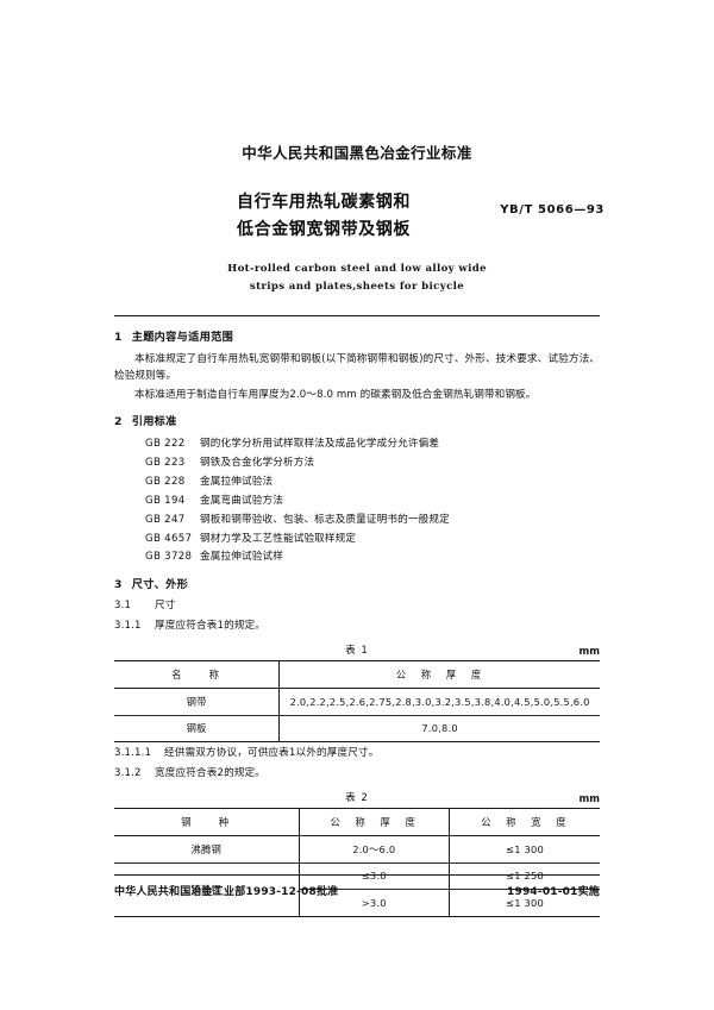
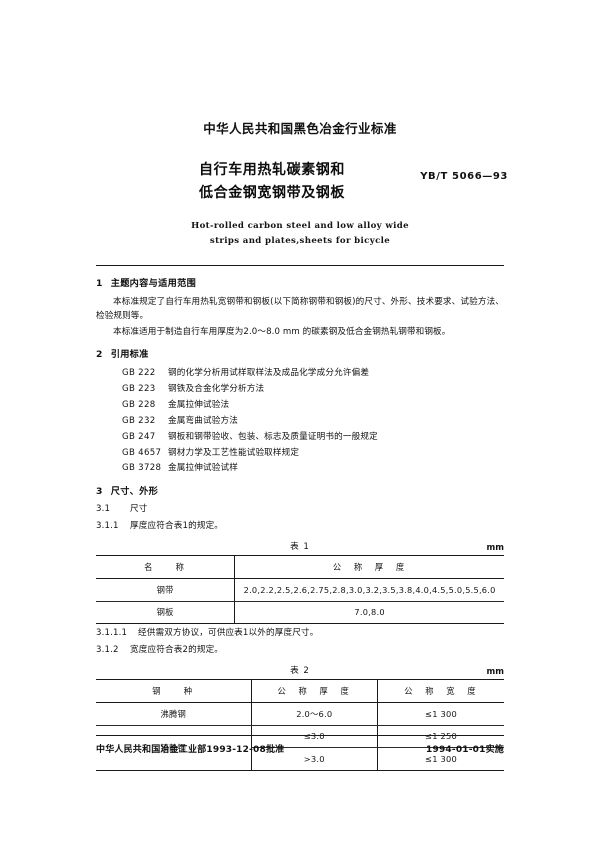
  中华人民共和国黑色冶金行业标准
  自行车用热轧碳素钢和
  低合金钢宽钢带及钢板
  YB/T 5066—93
  Hot-rolled carbon steel and low alloy wide
  strips and plates,sheets for bicycle
  1 主题内容与适用范围
  本标准规定了自行车用热轧宽钢带和钢板(以下简称钢带和钢板)的尺寸、外形、技术要求、试验方法、检验规则等。
  本标准适用于制造自行车用厚度为2.0～8.0 mm 的碳素钢及低合金钢热轧钢带和钢板。
  2 引用标准
  GB 222 钢的化学分析用试样取样法及成品化学成分允许偏差
  GB 223 钢铁及合金化学分析方法
  GB 228 金属拉伸试验法
- GB 194 金属弯曲试验方法
+ GB 232 金属弯曲试验方法
  GB 247 钢板和钢带验收、包装、标志及质量证明书的一般规定
  GB 4657 钢材力学及工艺性能试验取样规定
  GB 3728 金属拉伸试验试样
  3 尺寸、外形
  3.1 尺寸
  3.1.1 厚度应符合表1的规定。
  表 1
  mm
  名 称	公 称 厚 度
  钢带	2.0,2.2,2.5,2.6,2.75,2.8,3.0,3.2,3.5,3.8,4.0,4.5,5.0,5.5,6.0
  钢板	7.0,8.0
  3.1.1.1 经供需双方协议，可供应表1以外的厚度尺寸。
  3.1.2 宽度应符合表2的规定。
  表 2
  mm
  钢 种	公 称 厚 度	公 称 宽 度
  沸腾钢	2.0～6.0	≤1 300
  镇静钢	≤3.0	≤1 250
  >3.0	≤1 300
  中华人民共和国冶金工业部1993-12-08批准
  1994-01-01实施
